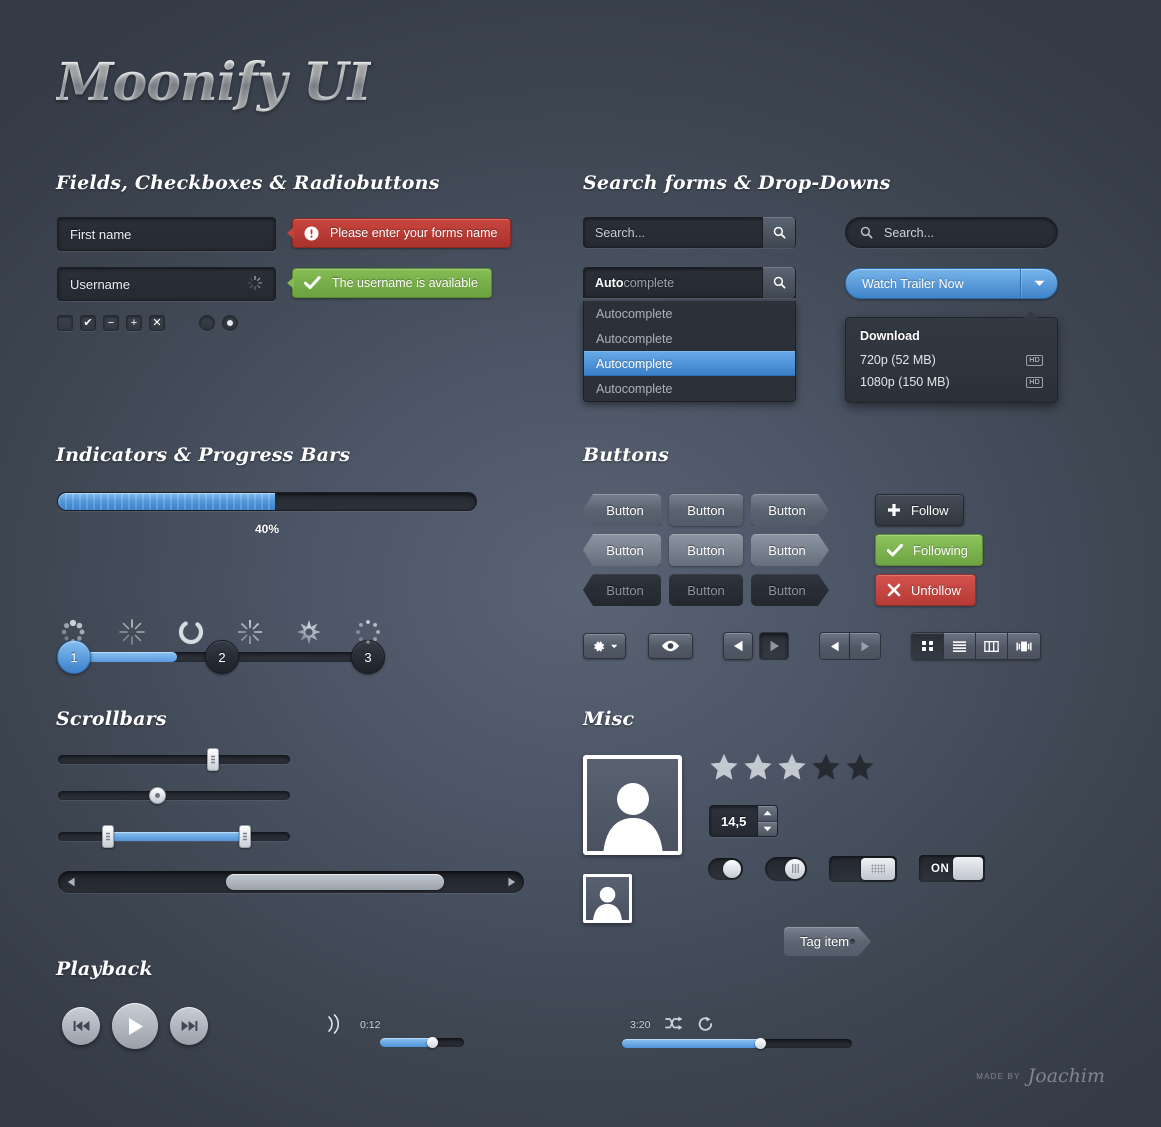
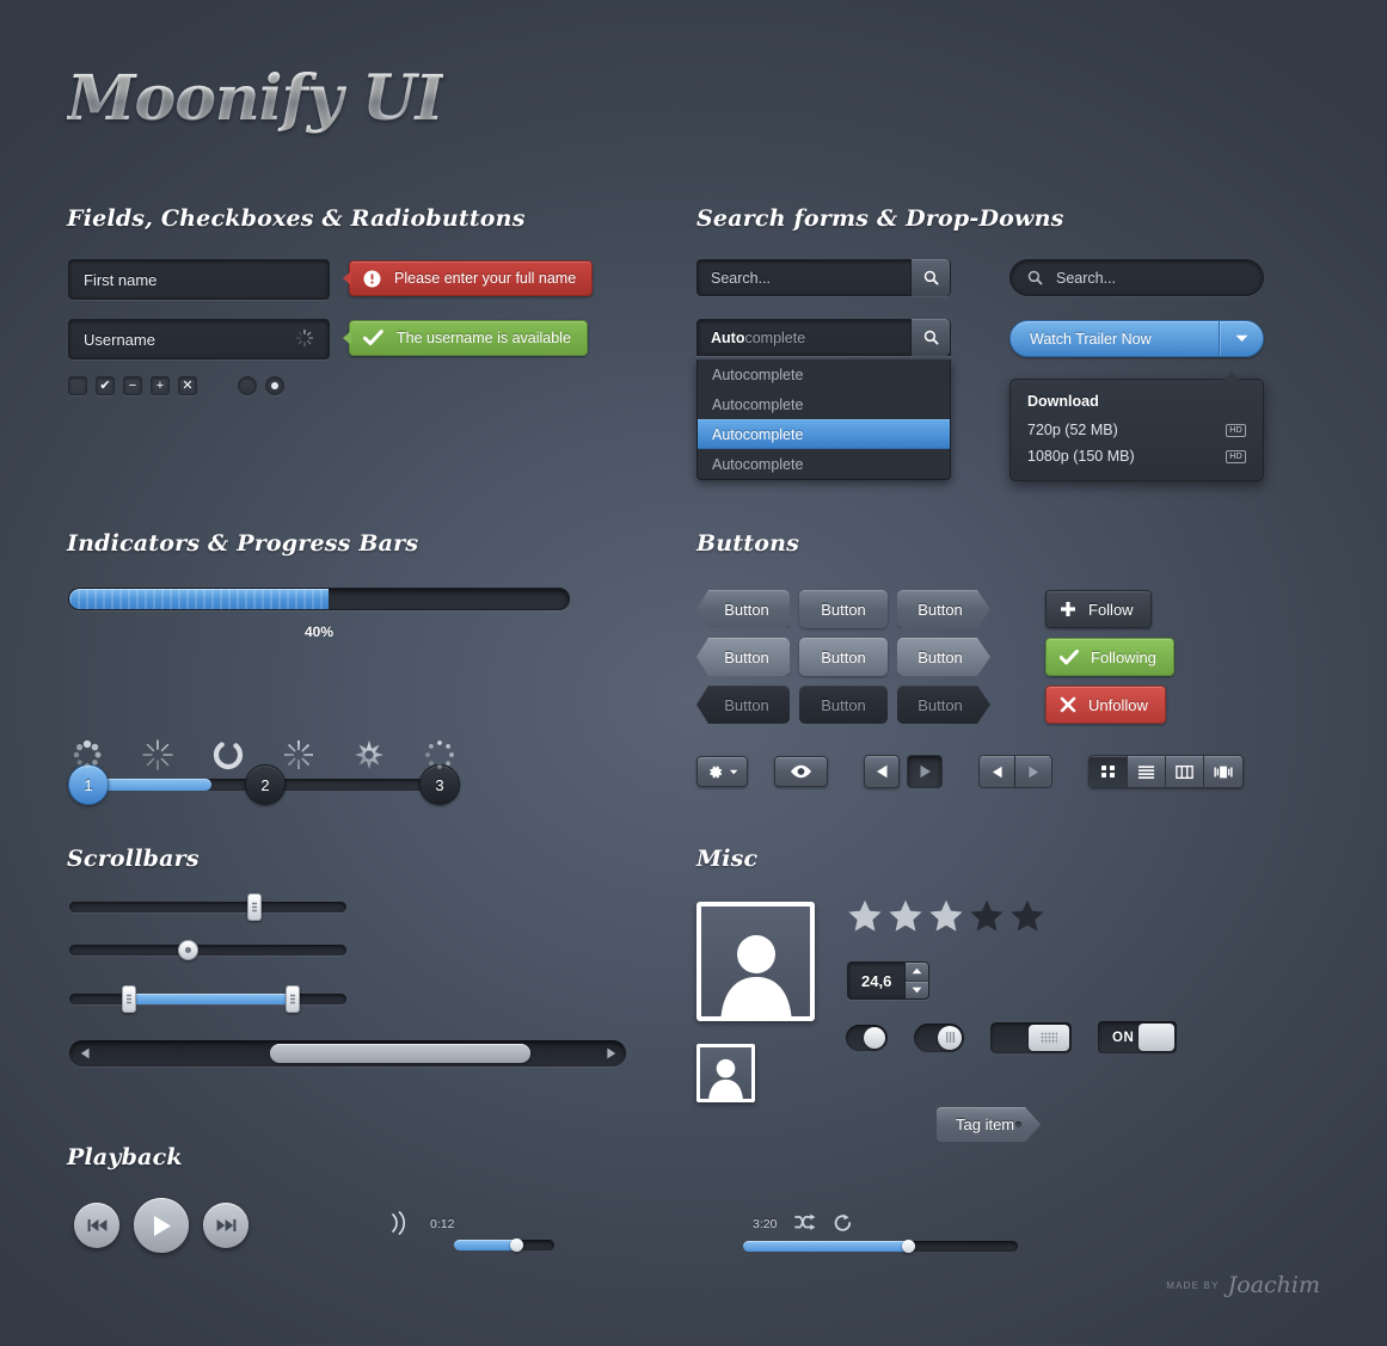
  Moonify UI
  Fields, Checkboxes & Radiobuttons
  Search forms & Drop-Downs
  Indicators & Progress Bars
  Buttons
  Scrollbars
  Misc
  Playback
  First name
  Username
- Please enter your forms name
+ Please enter your full name
  The username is available
  ✔
  −
  +
  ✕
  Search...
  Autocomplete
  Autocomplete
  Autocomplete
  Autocomplete
  Autocomplete
  Search...
  Watch Trailer Now
  Download
  720p (52 MB)
  1080p (150 MB)
  40%
  1
  2
  3
  Button
  Button
  Button
  Button
  Button
  Button
  Button
  Button
  Button
  Follow
  Following
  Unfollow
- 14,5
+ 24,6
  Tag item
  ON
  0:12
  3:20
  MADE BY
  Joachim
